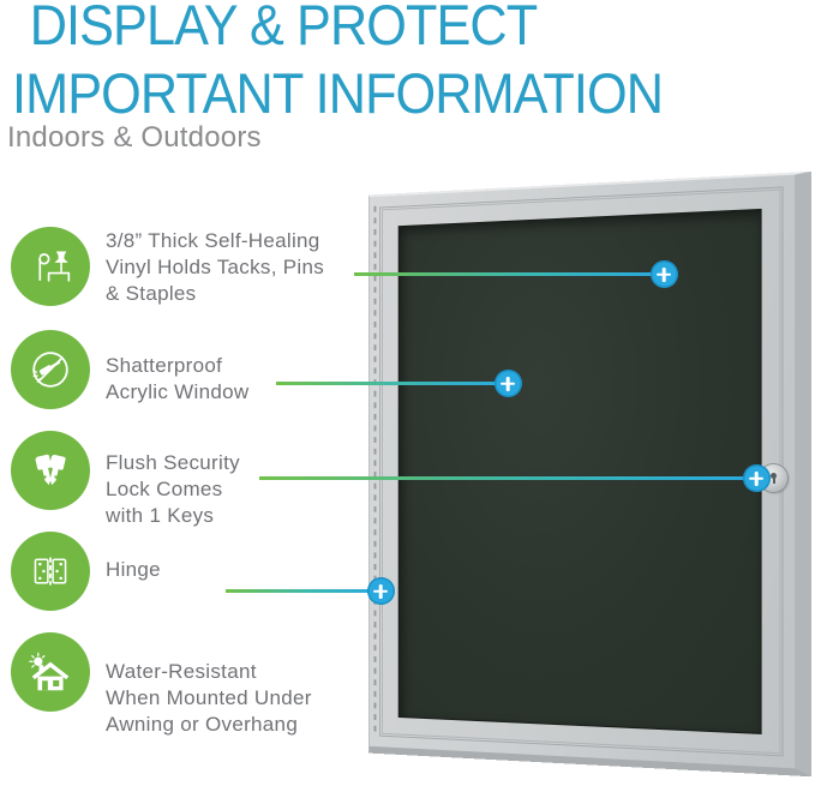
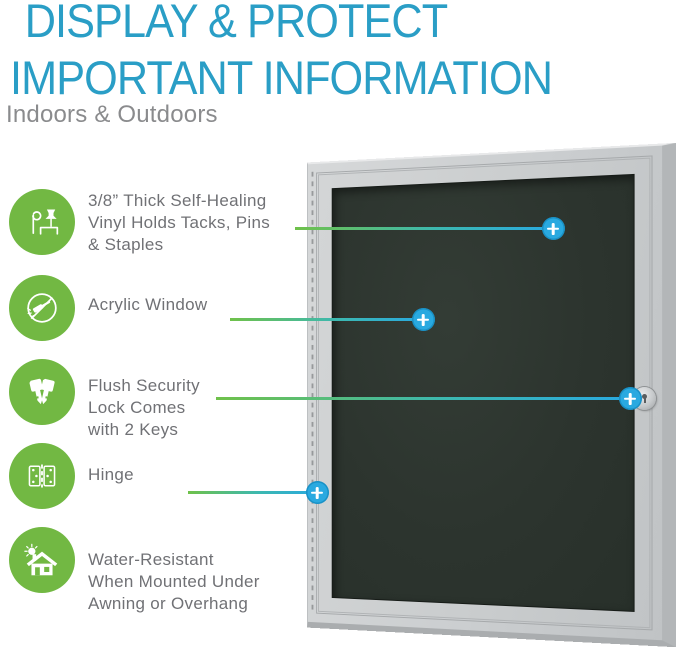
  DISPLAY & PROTECT
  IMPORTANT INFORMATION
  Indoors & Outdoors
  3/8” Thick Self-Healing
  Vinyl Holds Tacks, Pins
  & Staples
- Shatterproof
  Acrylic Window
  Flush Security
  Lock Comes
- with 1 Keys
+ with 2 Keys
  Hinge
  Water-Resistant
  When Mounted Under
  Awning or Overhang
